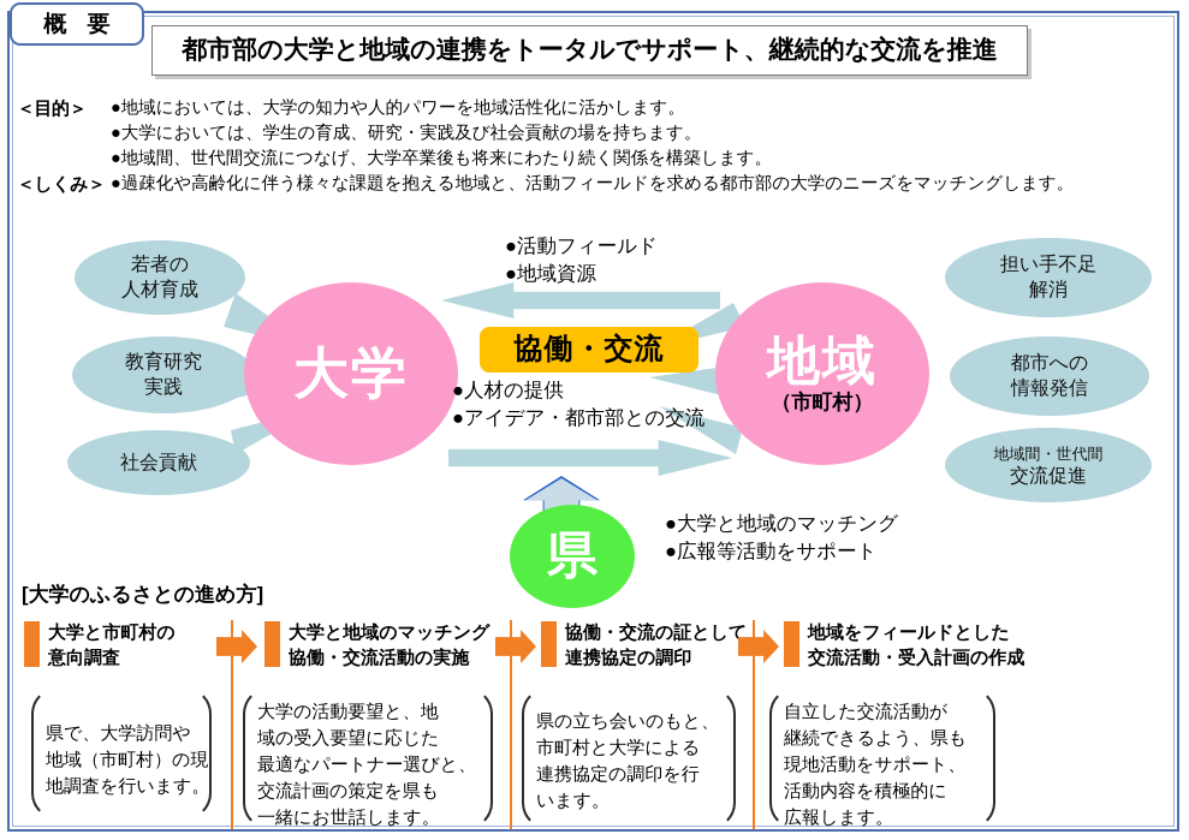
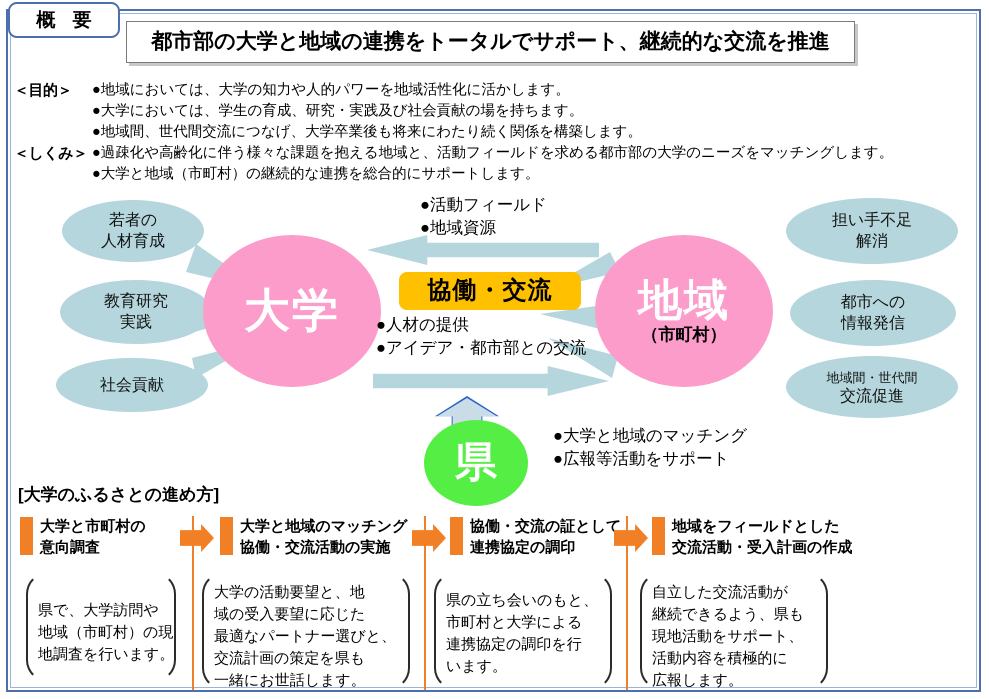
  概 要
  都市部の大学と地域の連携をトータルでサポート、継続的な交流を推進
  ＜目的＞
  ●地域においては、大学の知力や人的パワーを地域活性化に活かします。
  ●大学においては、学生の育成、研究・実践及び社会貢献の場を持ちます。
  ●地域間、世代間交流につなげ、大学卒業後も将来にわたり続く関係を構築します。
  ＜しくみ＞
  ●過疎化や高齢化に伴う様々な課題を抱える地域と、活動フィールドを求める都市部の大学のニーズをマッチングします。
+ ●大学と地域（市町村）の継続的な連携を総合的にサポートします。
  若者の
  人材育成
  教育研究
  実践
  社会貢献
  担い手不足
  解消
  都市への
  情報発信
  地域間・世代間
  交流促進
  大学
  地域
  （市町村）
  協働・交流
  ●活動フィールド
  ●地域資源
  ●人材の提供
  ●アイデア・都市部との交流
  ●大学と地域のマッチング
  ●広報等活動をサポート
  県
  [大学のふるさとの進め方]
  大学と市町村の
  意向調査
  大学と地域のマッチング
  協働・交流活動の実施
  協働・交流の証として
  連携協定の調印
  地域をフィールドとした
  交流活動・受入計画の作成
  県で、大学訪問や
  地域（市町村）の現
  地調査を行います。
  大学の活動要望と、地
  域の受入要望に応じた
  最適なパートナー選びと、
  交流計画の策定を県も
  一緒にお世話します。
  県の立ち会いのもと、
  市町村と大学による
  連携協定の調印を行
  います。
  自立した交流活動が
  継続できるよう、県も
  現地活動をサポート、
  活動内容を積極的に
  広報します。
